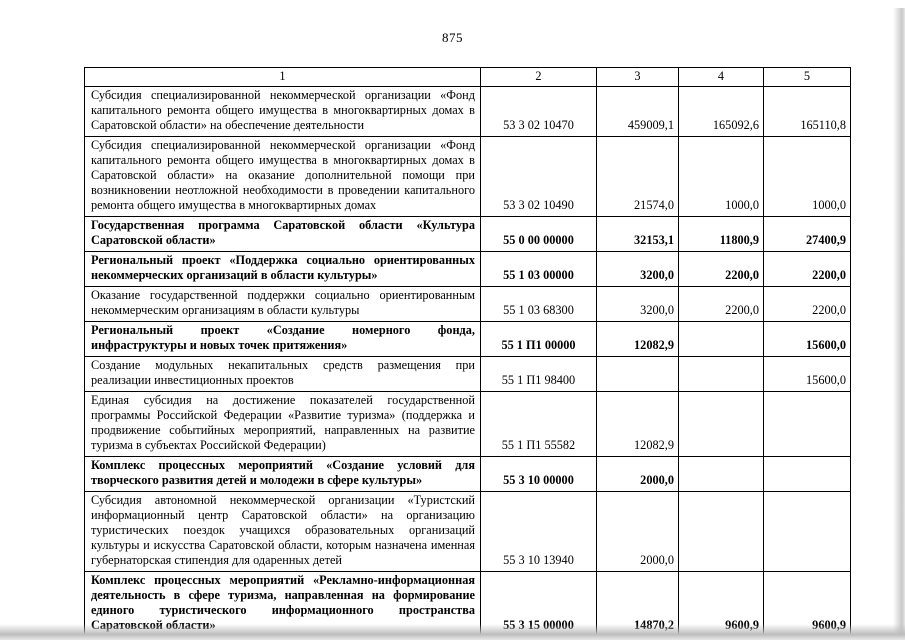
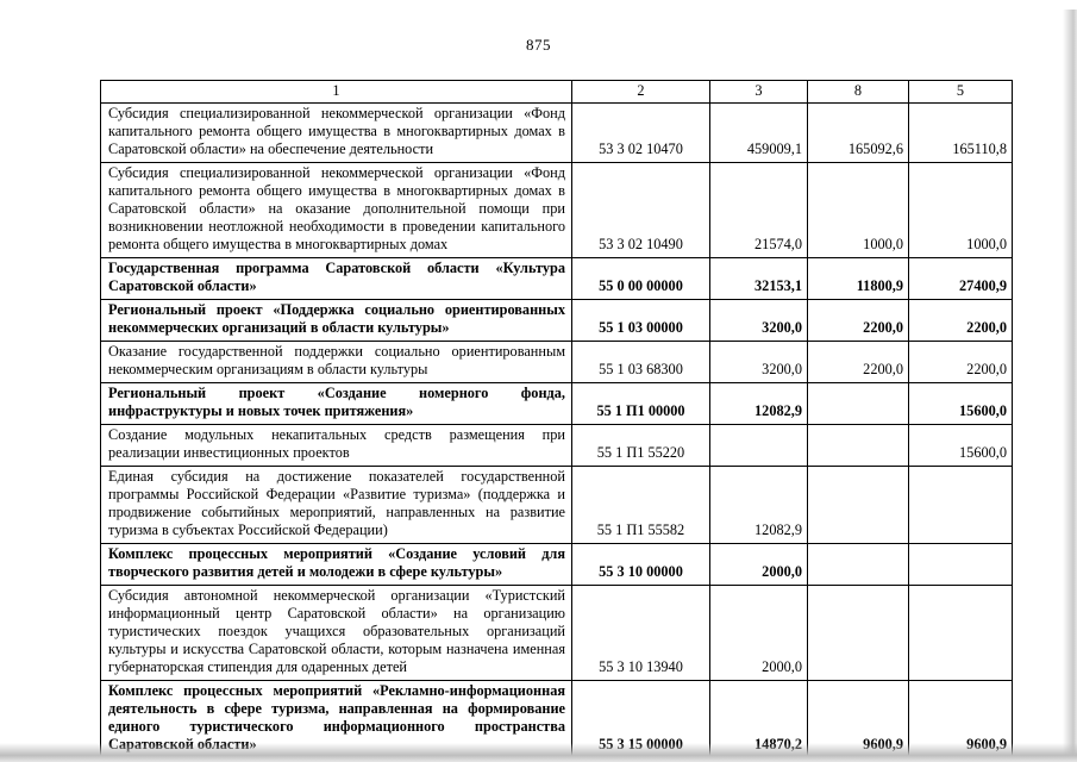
  875
- 1	2	3	4	5
+ 1	2	3	8	5
  Субсидия специализированной некоммерческой организации «Фонд капитального ремонта общего имущества в многоквартирных домах в Саратовской области» на обеспечение деятельности	53 3 02 10470	459009,1	165092,6	165110,8
  Субсидия специализированной некоммерческой организации «Фонд капитального ремонта общего имущества в многоквартирных домах в Саратовской области» на оказание дополнительной помощи при возникновении неотложной необходимости в проведении капитального ремонта общего имущества в многоквартирных домах	53 3 02 10490	21574,0	1000,0	1000,0
  Государственная программа Саратовской области «Культура Саратовской области»	55 0 00 00000	32153,1	11800,9	27400,9
  Региональный проект «Поддержка социально ориентированных некоммерческих организаций в области культуры»	55 1 03 00000	3200,0	2200,0	2200,0
  Оказание государственной поддержки социально ориентированным некоммерческим организациям в области культуры	55 1 03 68300	3200,0	2200,0	2200,0
  Региональный проект «Создание номерного фонда, инфраструктуры и новых точек притяжения»	55 1 П1 00000	12082,9		15600,0
- Создание модульных некапитальных средств размещения при реализации инвестиционных проектов	55 1 П1 98400			15600,0
+ Создание модульных некапитальных средств размещения при реализации инвестиционных проектов	55 1 П1 55220			15600,0
  Единая субсидия на достижение показателей государственной программы Российской Федерации «Развитие туризма» (поддержка и продвижение событийных мероприятий, направленных на развитие туризма в субъектах Российской Федерации)	55 1 П1 55582	12082,9
  Комплекс процессных мероприятий «Создание условий для творческого развития детей и молодежи в сфере культуры»	55 3 10 00000	2000,0
  Субсидия автономной некоммерческой организации «Туристский информационный центр Саратовской области» на организацию туристических поездок учащихся образовательных организаций культуры и искусства Саратовской области, которым назначена именная губернаторская стипендия для одаренных детей	55 3 10 13940	2000,0
  Комплекс процессных мероприятий «Рекламно-информационная деятельность в сфере туризма, направленная на формирование единого туристического информационного пространства
